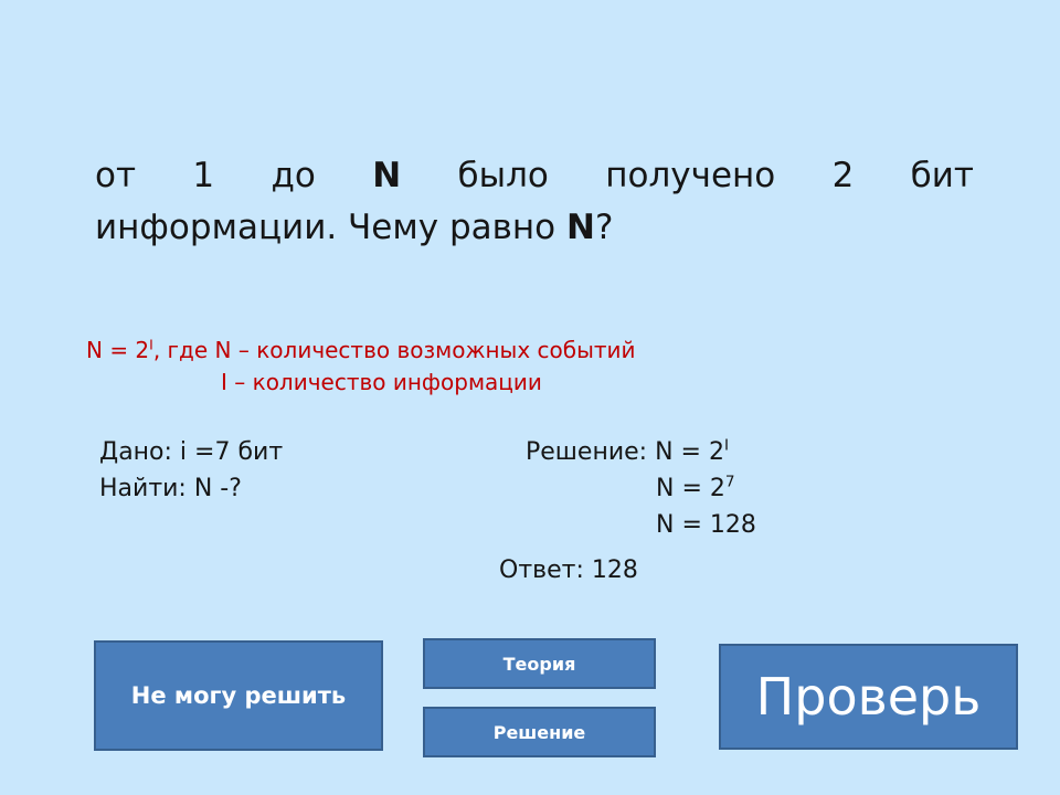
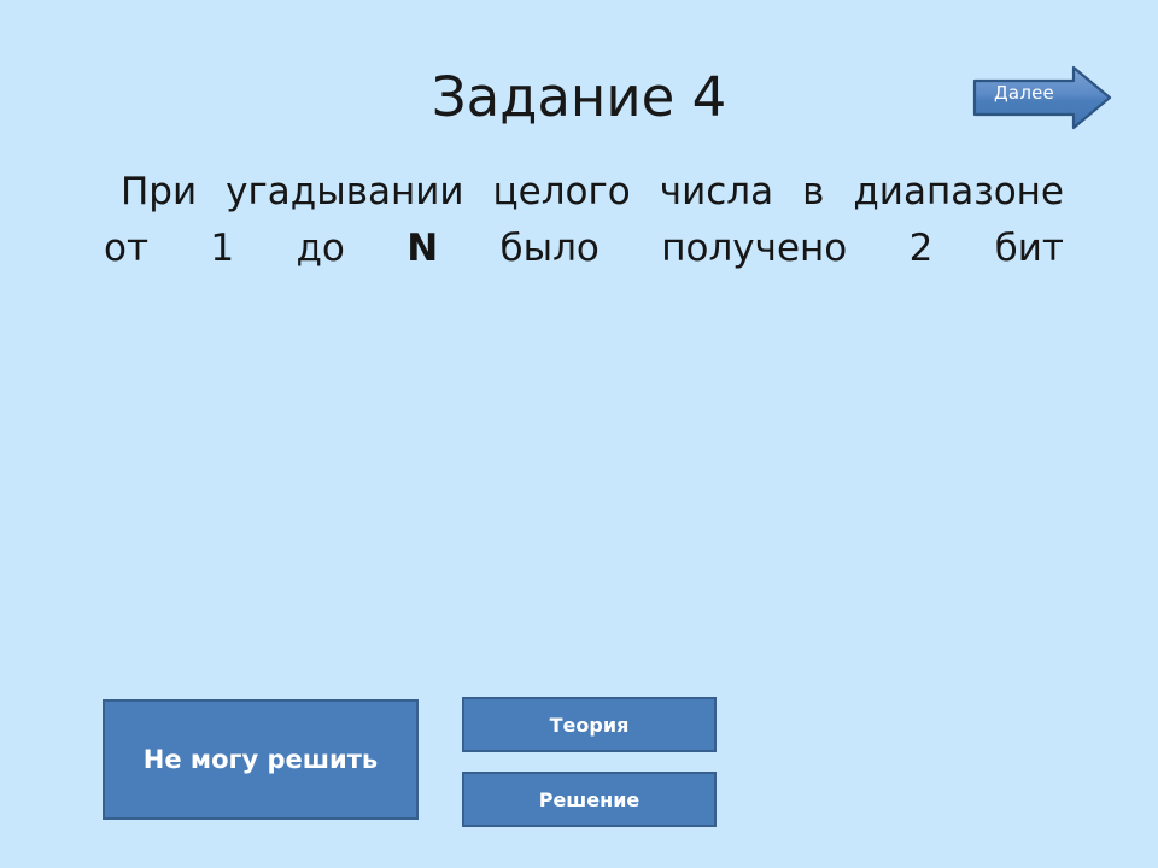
+ Далее
+ Задание 4
+ При угадывании целого числа в диапазоне
  от 1 до N было получено 2 бит
- информации. Чему равно N?
- N = 2I, где N – количество возможных событий
- I – количество информации
- Дано: i =7 бит
- Найти: N -?
- Решение: N = 2I
- N = 27
- N = 128
- Ответ: 128
  Не могу решить
  Теория
  Решение
- Проверь
